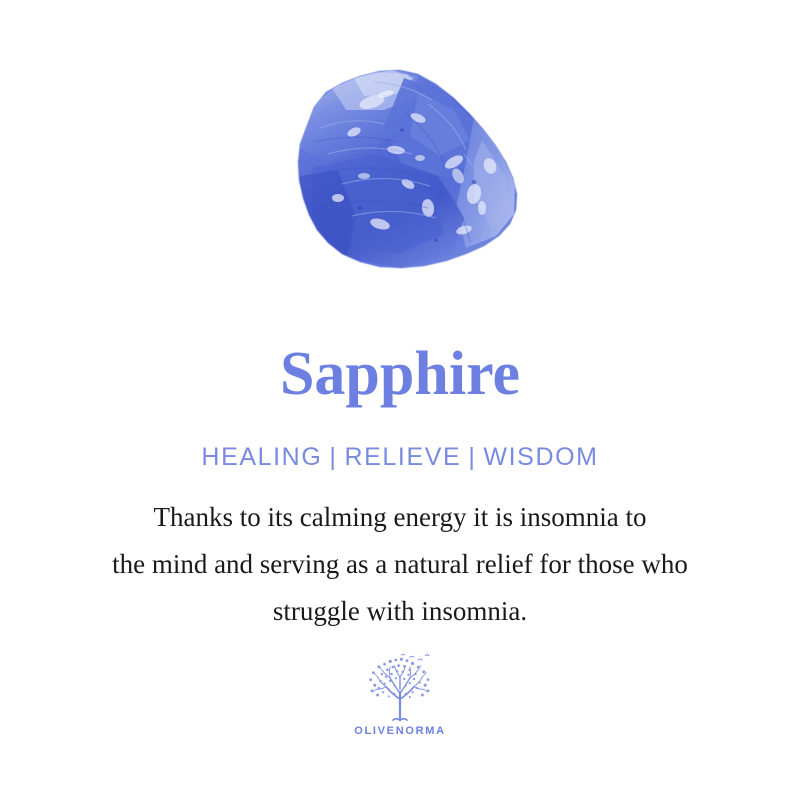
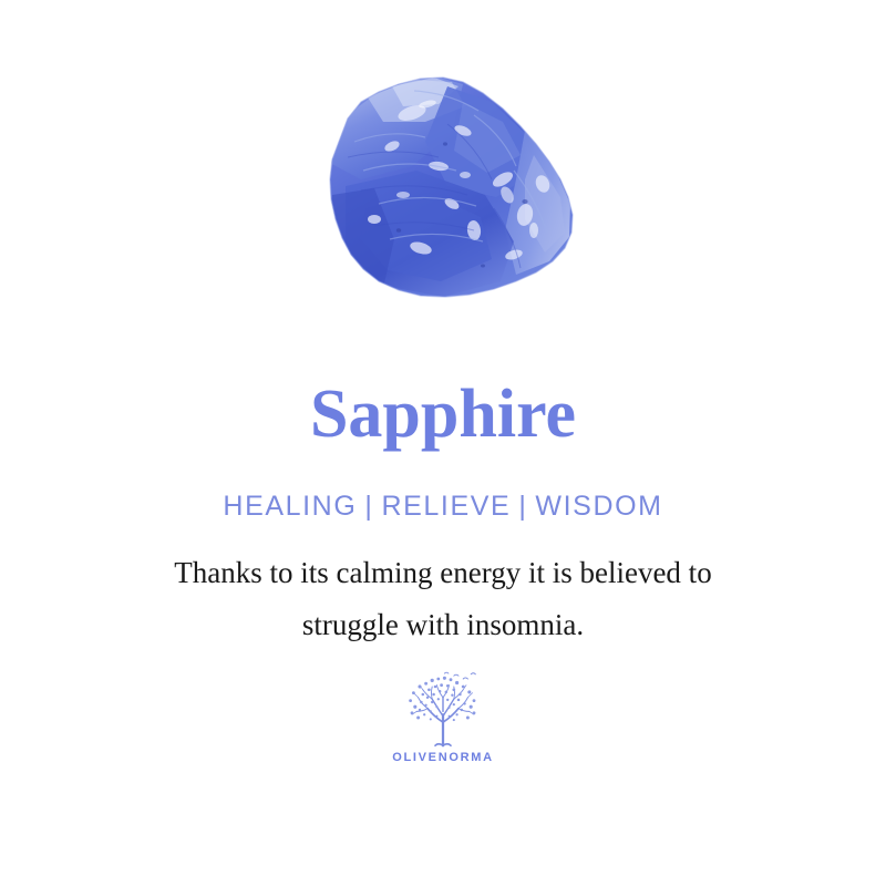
  Sapphire
  HEALING | RELIEVE | WISDOM
- Thanks to its calming energy it is insomnia to
+ Thanks to its calming energy it is believed to
- the mind and serving as a natural relief for those who
  struggle with insomnia.
  OLIVENORMA
